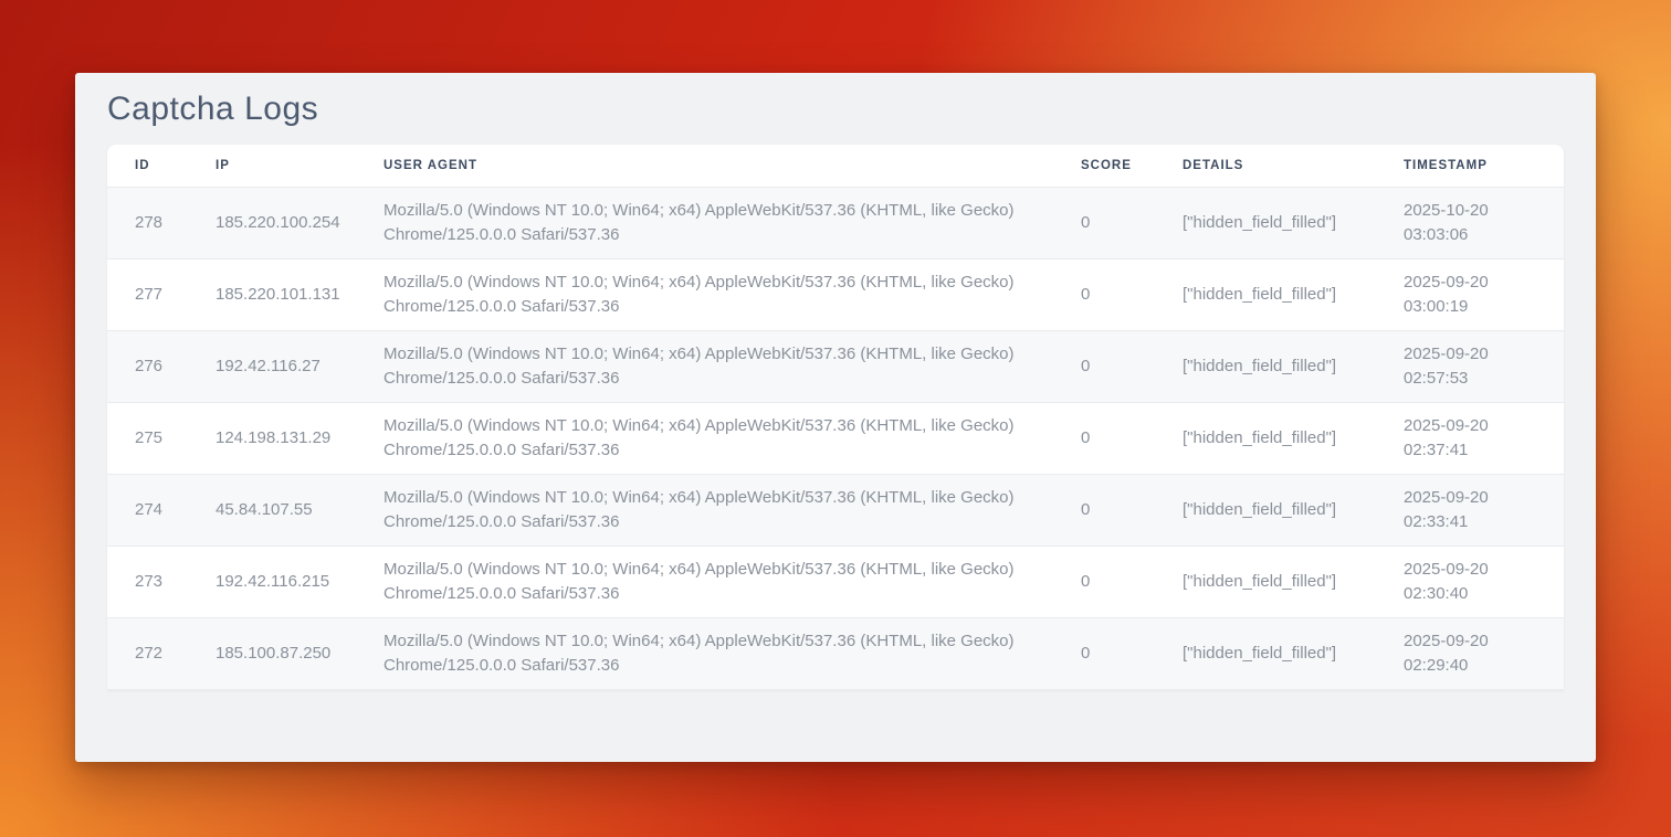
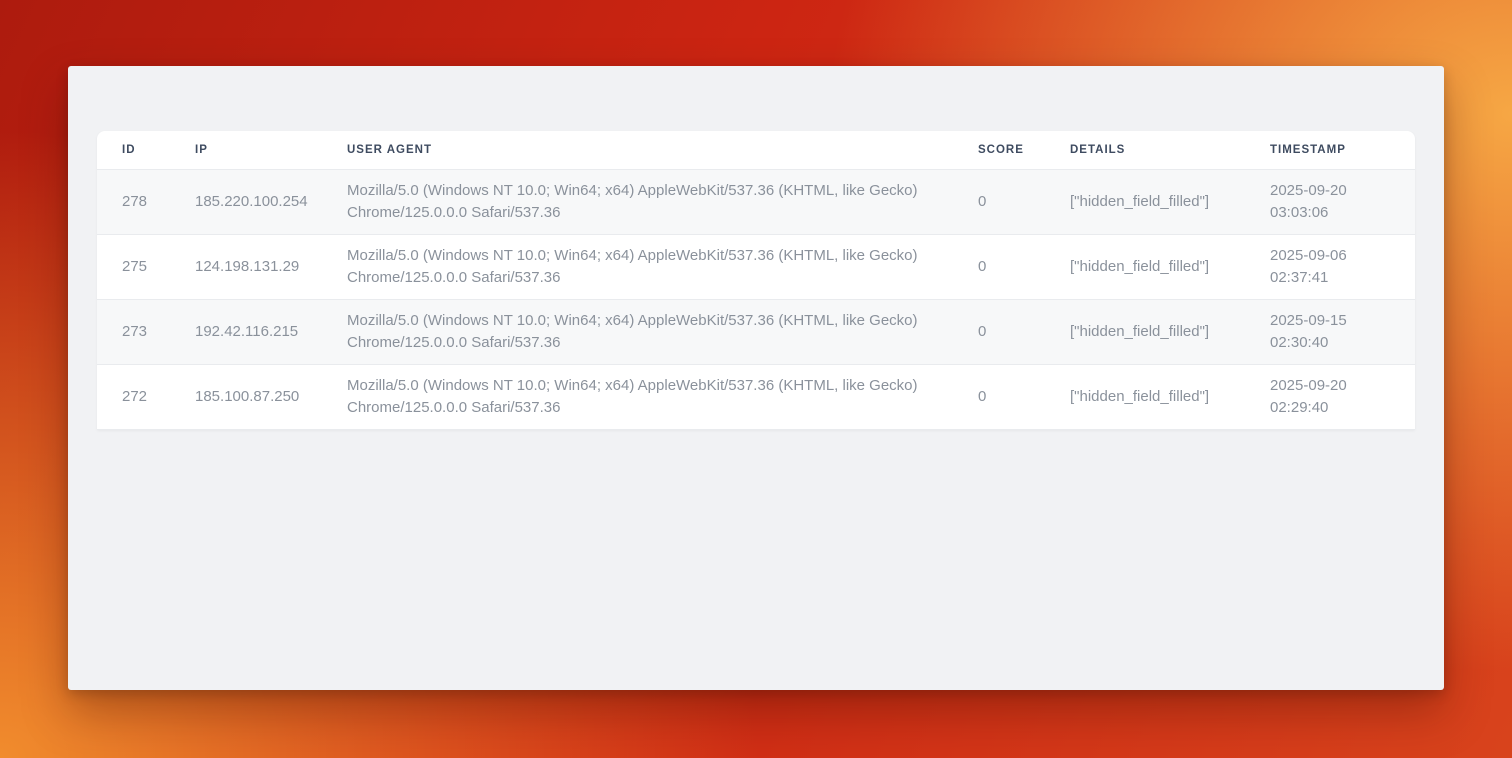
- Captcha Logs
  ID	IP	USER AGENT	SCORE	DETAILS	TIMESTAMP
- 278	185.220.100.254	Mozilla/5.0 (Windows NT 10.0; Win64; x64) AppleWebKit/537.36 (KHTML, like Gecko) Chrome/125.0.0.0 Safari/537.36	0	["hidden_field_filled"]	2025-10-20 03:03:06
+ 278	185.220.100.254	Mozilla/5.0 (Windows NT 10.0; Win64; x64) AppleWebKit/537.36 (KHTML, like Gecko) Chrome/125.0.0.0 Safari/537.36	0	["hidden_field_filled"]	2025-09-20 03:03:06
- 277	185.220.101.131	Mozilla/5.0 (Windows NT 10.0; Win64; x64) AppleWebKit/537.36 (KHTML, like Gecko) Chrome/125.0.0.0 Safari/537.36	0	["hidden_field_filled"]	2025-09-20 03:00:19
- 276	192.42.116.27	Mozilla/5.0 (Windows NT 10.0; Win64; x64) AppleWebKit/537.36 (KHTML, like Gecko) Chrome/125.0.0.0 Safari/537.36	0	["hidden_field_filled"]	2025-09-20 02:57:53
- 275	124.198.131.29	Mozilla/5.0 (Windows NT 10.0; Win64; x64) AppleWebKit/537.36 (KHTML, like Gecko) Chrome/125.0.0.0 Safari/537.36	0	["hidden_field_filled"]	2025-09-20 02:37:41
+ 275	124.198.131.29	Mozilla/5.0 (Windows NT 10.0; Win64; x64) AppleWebKit/537.36 (KHTML, like Gecko) Chrome/125.0.0.0 Safari/537.36	0	["hidden_field_filled"]	2025-09-06 02:37:41
- 274	45.84.107.55	Mozilla/5.0 (Windows NT 10.0; Win64; x64) AppleWebKit/537.36 (KHTML, like Gecko) Chrome/125.0.0.0 Safari/537.36	0	["hidden_field_filled"]	2025-09-20 02:33:41
- 273	192.42.116.215	Mozilla/5.0 (Windows NT 10.0; Win64; x64) AppleWebKit/537.36 (KHTML, like Gecko) Chrome/125.0.0.0 Safari/537.36	0	["hidden_field_filled"]	2025-09-20 02:30:40
+ 273	192.42.116.215	Mozilla/5.0 (Windows NT 10.0; Win64; x64) AppleWebKit/537.36 (KHTML, like Gecko) Chrome/125.0.0.0 Safari/537.36	0	["hidden_field_filled"]	2025-09-15 02:30:40
  272	185.100.87.250	Mozilla/5.0 (Windows NT 10.0; Win64; x64) AppleWebKit/537.36 (KHTML, like Gecko) Chrome/125.0.0.0 Safari/537.36	0	["hidden_field_filled"]	2025-09-20 02:29:40
